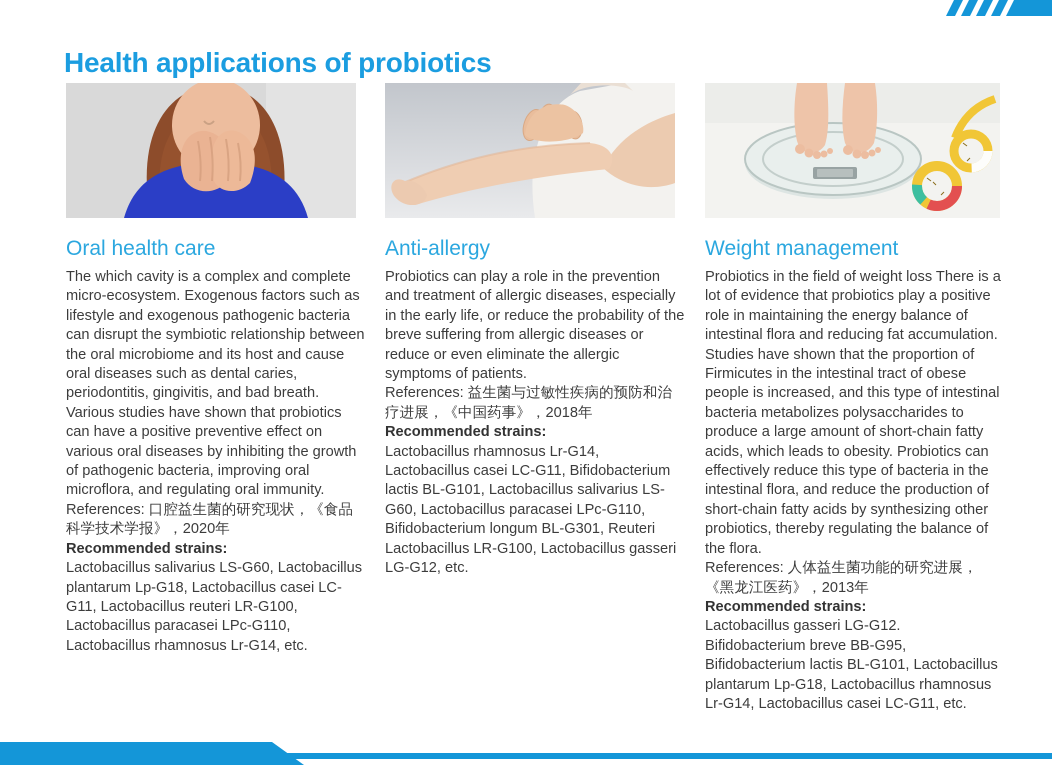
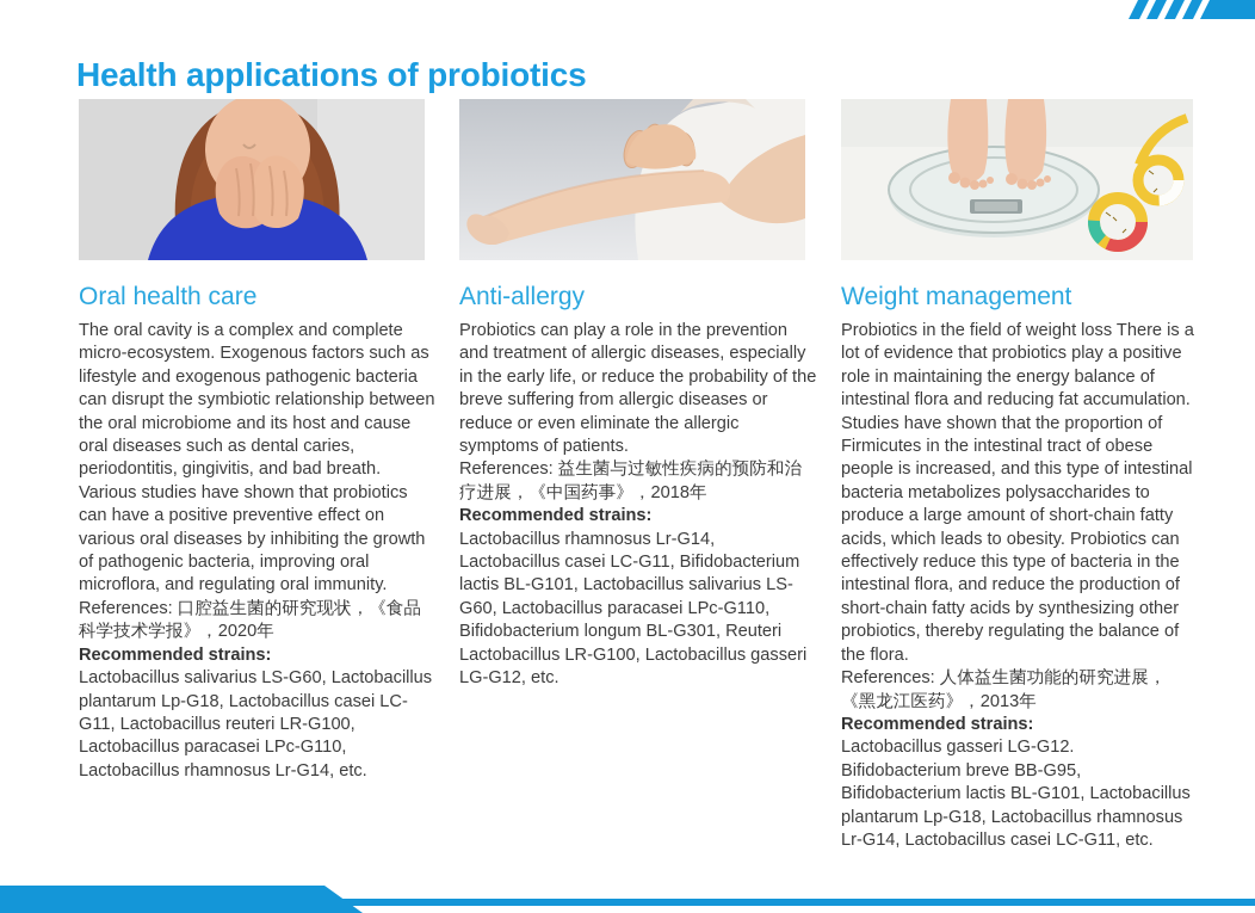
  Health applications of probiotics
  Oral health care
- The which cavity is a complex and complete micro-ecosystem. Exogenous factors such as lifestyle and exogenous pathogenic bacteria can disrupt the symbiotic relationship between the oral microbiome and its host and cause oral diseases such as dental caries, periodontitis, gingivitis, and bad breath. Various studies have shown that probiotics can have a positive preventive effect on various oral diseases by inhibiting the growth of pathogenic bacteria, improving oral microflora, and regulating oral immunity.
+ The oral cavity is a complex and complete micro-ecosystem. Exogenous factors such as lifestyle and exogenous pathogenic bacteria can disrupt the symbiotic relationship between the oral microbiome and its host and cause oral diseases such as dental caries, periodontitis, gingivitis, and bad breath. Various studies have shown that probiotics can have a positive preventive effect on various oral diseases by inhibiting the growth of pathogenic bacteria, improving oral microflora, and regulating oral immunity.
  References: 口腔益生菌的研究现状，《食品科学技术学报》，2020年
  Recommended strains:
  Lactobacillus salivarius LS-G60, Lactobacillus plantarum Lp-G18, Lactobacillus casei LC-G11, Lactobacillus reuteri LR-G100, Lactobacillus paracasei LPc-G110, Lactobacillus rhamnosus Lr-G14, etc.
  Anti-allergy
  Probiotics can play a role in the prevention and treatment of allergic diseases, especially in the early life, or reduce the probability of the breve suffering from allergic diseases or reduce or even eliminate the allergic symptoms of patients.
  References: 益生菌与过敏性疾病的预防和治疗进展，《中国药事》，2018年Recommended strains:
  Lactobacillus rhamnosus Lr-G14, Lactobacillus casei LC-G11, Bifidobacterium lactis BL-G101, Lactobacillus salivarius LS-G60, Lactobacillus paracasei LPc-G110, Bifidobacterium longum BL-G301, Reuteri Lactobacillus LR-G100, Lactobacillus gasseri LG-G12, etc.
  Weight management
  Probiotics in the field of weight loss There is a lot of evidence that probiotics play a positive role in maintaining the energy balance of intestinal flora and reducing fat accumulation. Studies have shown that the proportion of Firmicutes in the intestinal tract of obese people is increased, and this type of intestinal bacteria metabolizes polysaccharides to produce a large amount of short-chain fatty acids, which leads to obesity. Probiotics can effectively reduce this type of bacteria in the intestinal flora, and reduce the production of short-chain fatty acids by synthesizing other probiotics, thereby regulating the balance of the flora.
  References: 人体益生菌功能的研究进展，《黑龙江医药》，2013年
  Recommended strains:
  Lactobacillus gasseri LG-G12. Bifidobacterium breve BB-G95, Bifidobacterium lactis BL-G101, Lactobacillus plantarum Lp-G18, Lactobacillus rhamnosus Lr-G14, Lactobacillus casei LC-G11, etc.
